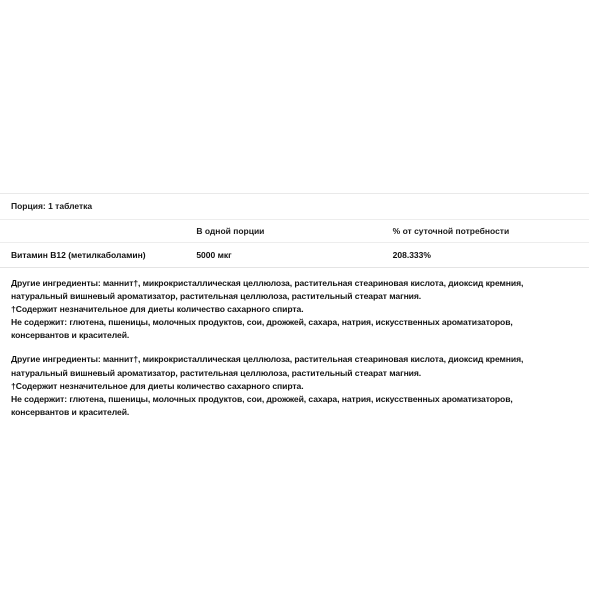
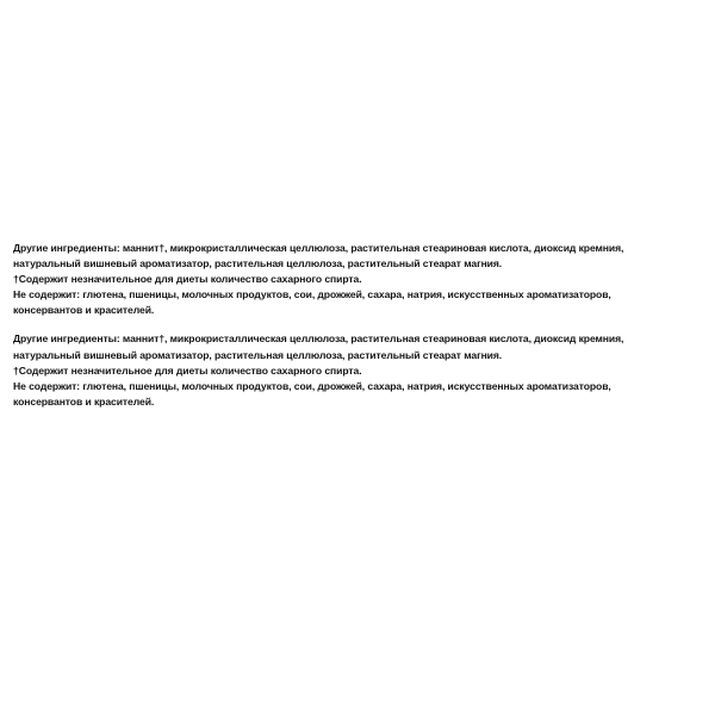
- Порция: 1 таблетка
- 	В одной порции	% от суточной потребности
- Витамин B12 (метилкаболамин)	5000 мкг	208.333%
  Другие ингредиенты: маннит†, микрокристаллическая целлюлоза, растительная стеариновая кислота, диоксид кремния,
  натуральный вишневый ароматизатор, растительная целлюлоза, растительный стеарат магния.
  †Содержит незначительное для диеты количество сахарного спирта.
  Не содержит: глютена, пшеницы, молочных продуктов, сои, дрожжей, сахара, натрия, искусственных ароматизаторов,
  консервантов и красителей.
  Другие ингредиенты: маннит†, микрокристаллическая целлюлоза, растительная стеариновая кислота, диоксид кремния,
  натуральный вишневый ароматизатор, растительная целлюлоза, растительный стеарат магния.
  †Содержит незначительное для диеты количество сахарного спирта.
  Не содержит: глютена, пшеницы, молочных продуктов, сои, дрожжей, сахара, натрия, искусственных ароматизаторов,
  консервантов и красителей.
